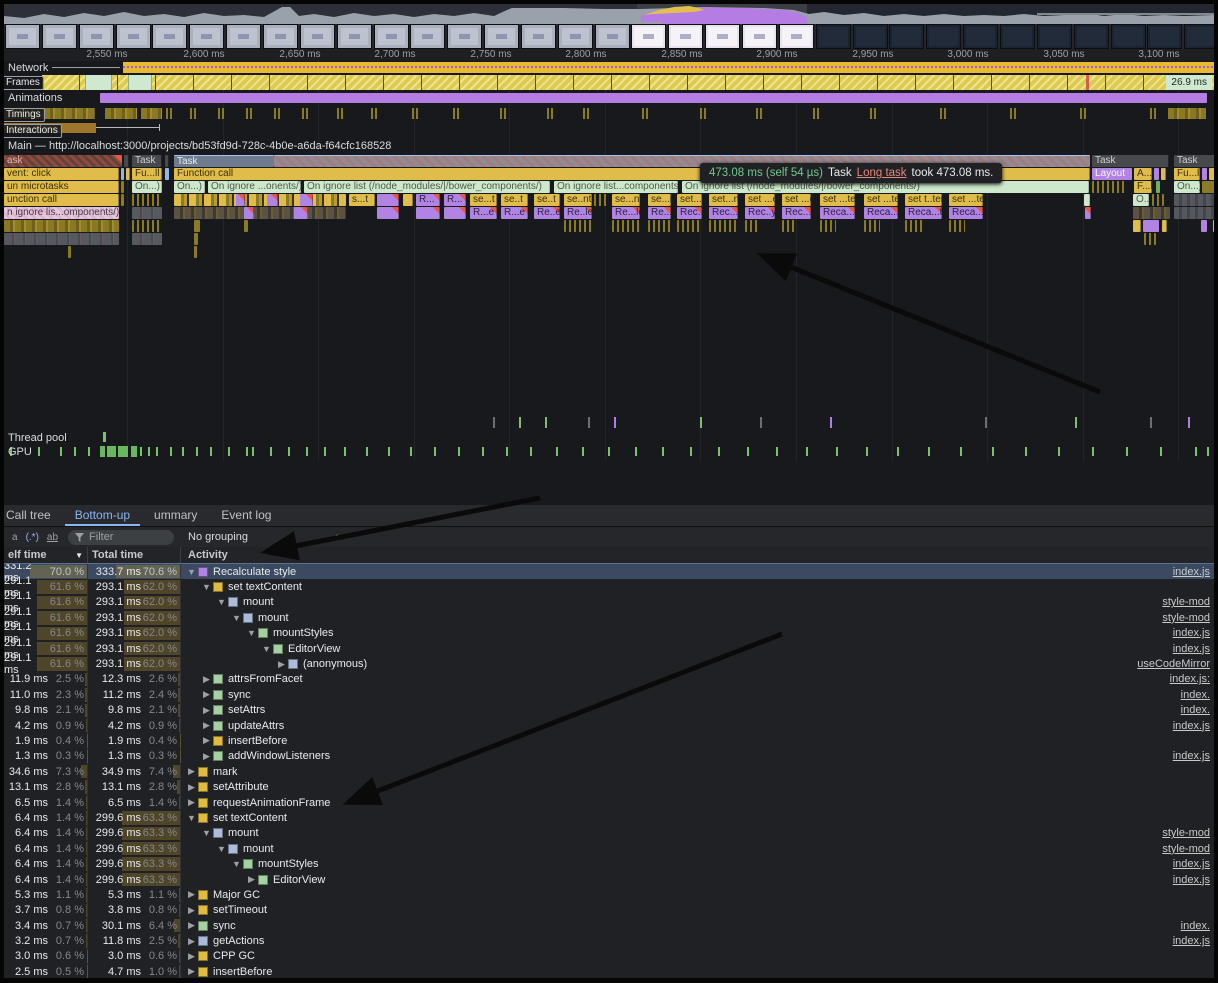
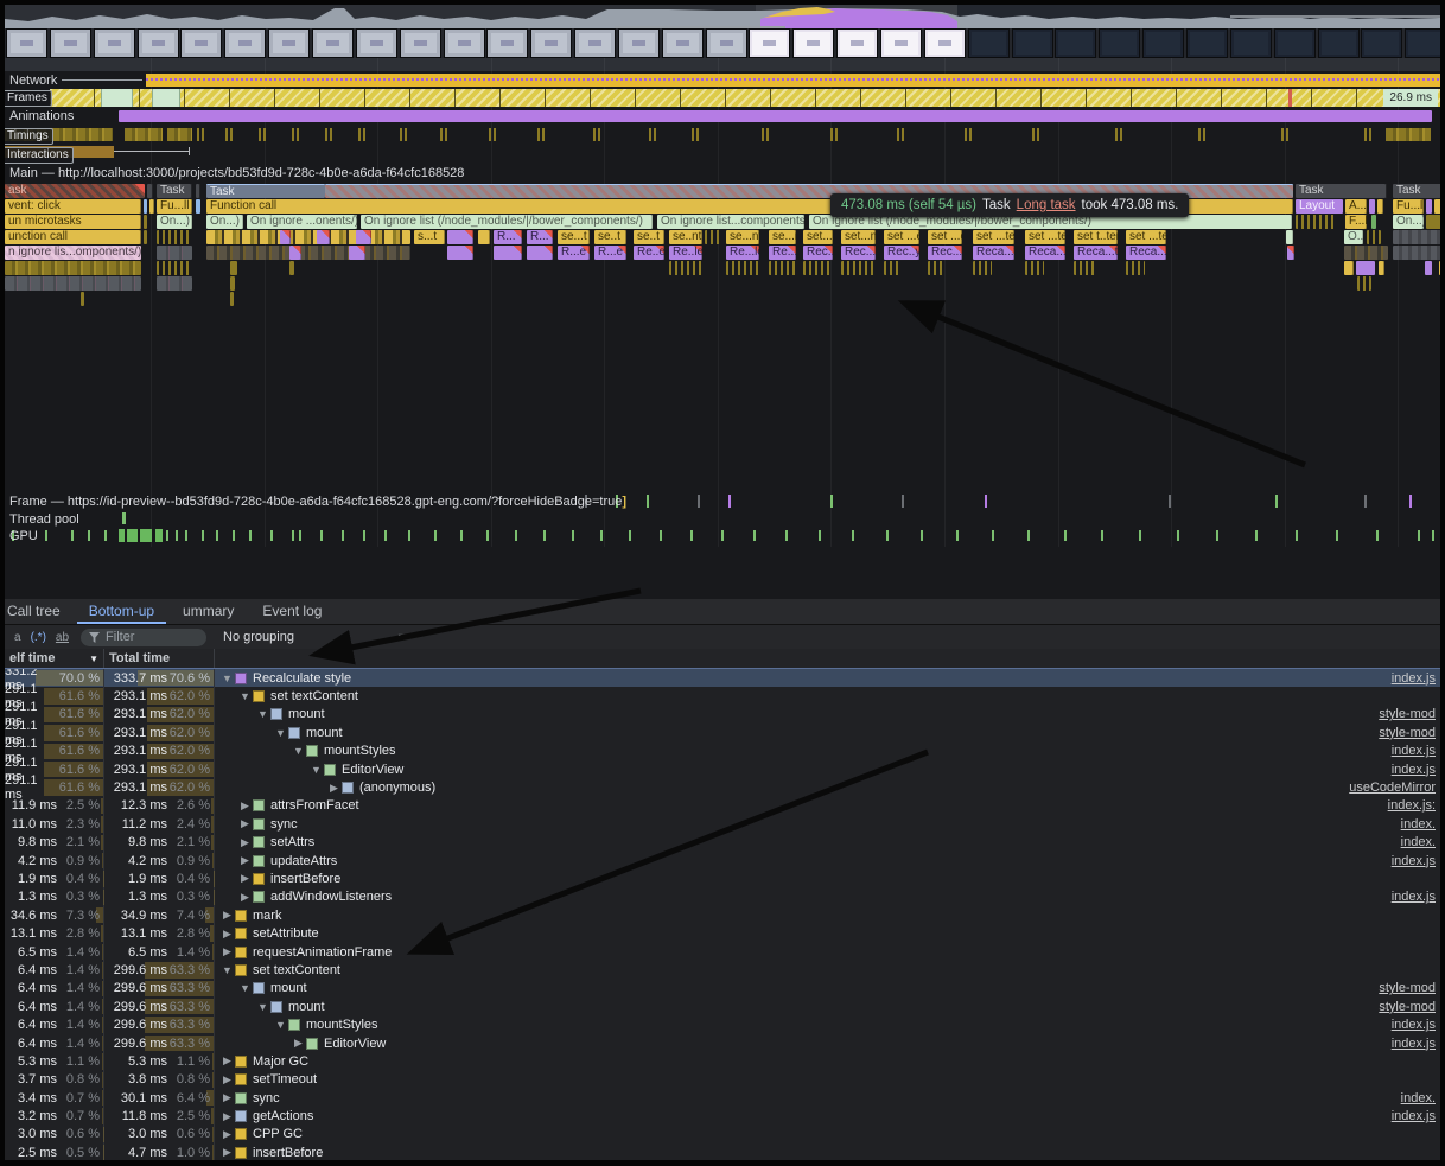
- 2,550 ms
- 2,600 ms
- 2,650 ms
- 2,700 ms
- 2,750 ms
- 2,800 ms
- 2,850 ms
- 2,900 ms
- 2,950 ms
- 3,000 ms
- 3,050 ms
- 3,100 ms
  Network
  26.9 ms
  Frames
  Animations
  Timings
  Interactions
  Main — http://localhost:3000/projects/bd53fd9d-728c-4b0e-a6da-f64cfc168528
  ask
  Task
  Task
  Task
  Task
  vent: click
  Fu...ll
  Function call
  Layout
  A...
  Fu...l
  un microtasks
  On...)
  On...)
  On ignore ...onents/)
  On ignore list (/node_modules/|/bower_components/)
  On ignore list...components
  On ignore list (/node_modules/|/bower_components/)
  F...l
  On...
  unction call
  s...t
  R...
  R...
  se...t
  se..t
  se..t
  se..nt
  se...n
  se...
  set...
  set...n
  set ...te
  set ...te
  set t..te
  set ...te
  O..
  n ignore lis...omponents/)
  R...e
  R...e
  Re..e
  Re..le
  Re...l
  Re...
  Rec...
  Rec..y
  Reca...
  Reca...
  Reca...t
  Reca...
  473.08 ms (self 54 µs)
  Task
  Long task
  took 473.08 ms.
+ Frame — https://id-preview--bd53fd9d-728c-4b0e-a6da-f64cfc168528.gpt-eng.com/?forceHideBadge=true]
  Thread pool
  GPU
  Call tree
  Bottom-up
  ummary
  Event log
  a
  (.*)
  ab
  Filter
  No grouping
  elf time
  ▼
  Total time
- Activity
  331.2 ms
  70.0 %
  333.7 ms
  70.6 %
  ▼
  Recalculate style
  index.js
  291.1 ms
  61.6 %
  293.1 ms
  62.0 %
  ▼
  set textContent
  291.1 ms
  61.6 %
  293.1 ms
  62.0 %
  ▼
  mount
  style-mod
  291.1 ms
  61.6 %
  293.1 ms
  62.0 %
  ▼
  mount
  style-mod
  291.1 ms
  61.6 %
  293.1 ms
  62.0 %
  ▼
  mountStyles
  index.js
  291.1 ms
  61.6 %
  293.1 ms
  62.0 %
  ▼
  EditorView
  index.js
  291.1 ms
  61.6 %
  293.1 ms
  62.0 %
  ▶
  (anonymous)
  useCodeMirror
  11.9 ms
  2.5 %
  12.3 ms
  2.6 %
  ▶
  attrsFromFacet
  index.js:
  11.0 ms
  2.3 %
  11.2 ms
  2.4 %
  ▶
  sync
  index.
  9.8 ms
  2.1 %
  9.8 ms
  2.1 %
  ▶
  setAttrs
  index.
  4.2 ms
  0.9 %
  4.2 ms
  0.9 %
  ▶
  updateAttrs
  index.js
  1.9 ms
  0.4 %
  1.9 ms
  0.4 %
  ▶
  insertBefore
  1.3 ms
  0.3 %
  1.3 ms
  0.3 %
  ▶
  addWindowListeners
  index.js
  34.6 ms
  7.3 %
  34.9 ms
  7.4 %
  ▶
  mark
  13.1 ms
  2.8 %
  13.1 ms
  2.8 %
  ▶
  setAttribute
  6.5 ms
  1.4 %
  6.5 ms
  1.4 %
  ▶
  requestAnimationFrame
  6.4 ms
  1.4 %
  299.6 ms
  63.3 %
  ▼
  set textContent
  6.4 ms
  1.4 %
  299.6 ms
  63.3 %
  ▼
  mount
  style-mod
  6.4 ms
  1.4 %
  299.6 ms
  63.3 %
  ▼
  mount
  style-mod
  6.4 ms
  1.4 %
  299.6 ms
  63.3 %
  ▼
  mountStyles
  index.js
  6.4 ms
  1.4 %
  299.6 ms
  63.3 %
  ▶
  EditorView
  index.js
  5.3 ms
  1.1 %
  5.3 ms
  1.1 %
  ▶
  Major GC
  3.7 ms
  0.8 %
  3.8 ms
  0.8 %
  ▶
  setTimeout
  3.4 ms
  0.7 %
  30.1 ms
  6.4 %
  ▶
  sync
  index.
  3.2 ms
  0.7 %
  11.8 ms
  2.5 %
  ▶
  getActions
  index.js
  3.0 ms
  0.6 %
  3.0 ms
  0.6 %
  ▶
  CPP GC
  2.5 ms
  0.5 %
  4.7 ms
  1.0 %
  ▶
  insertBefore
